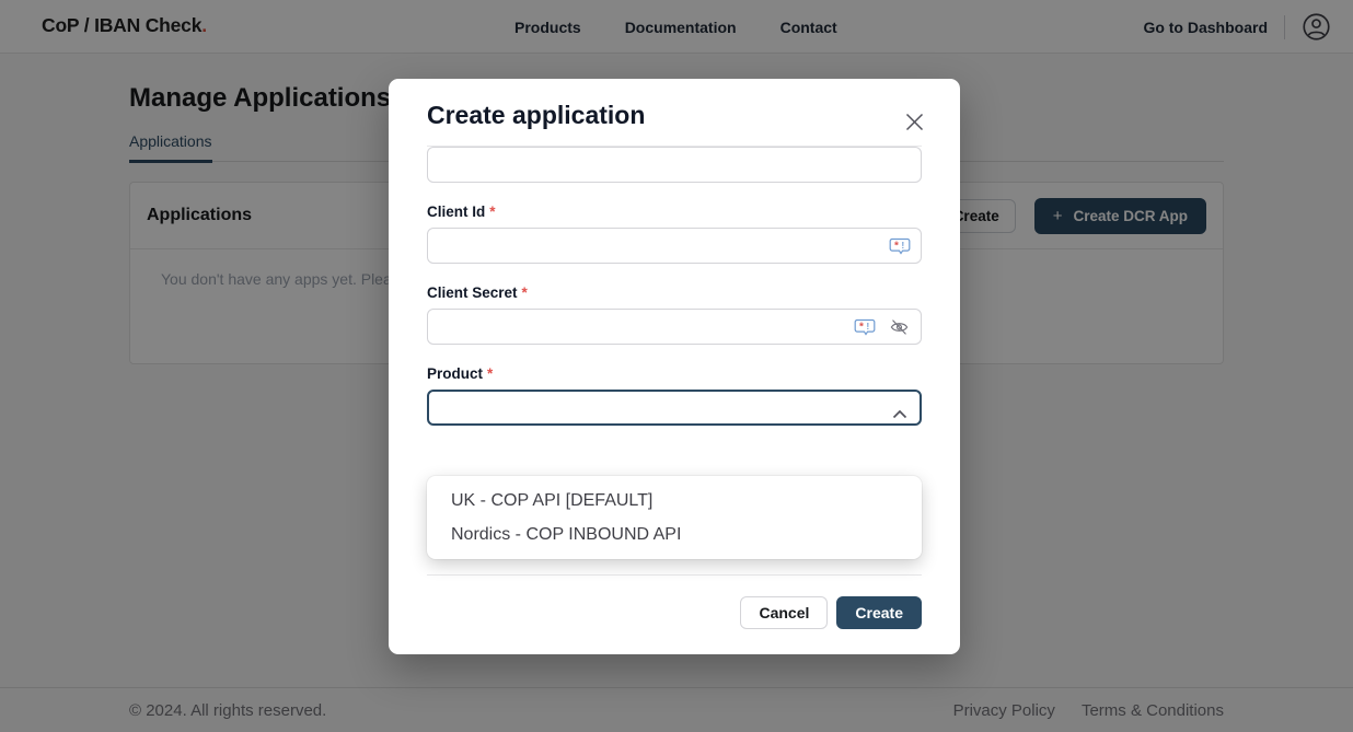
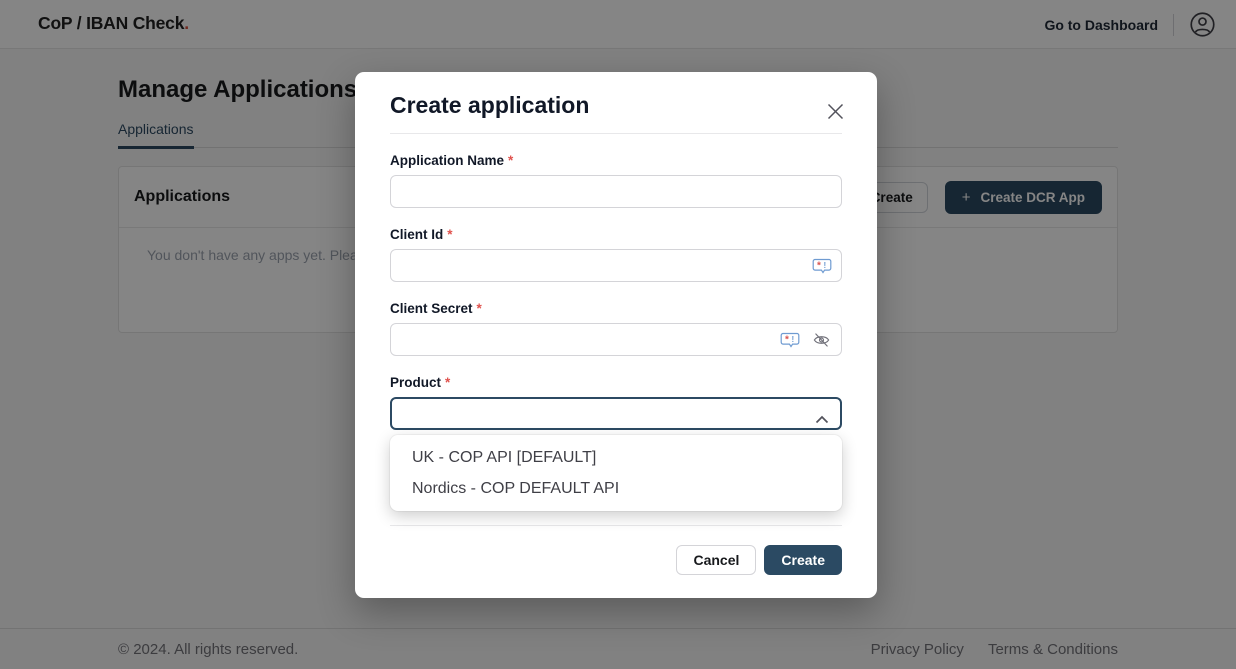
  CoP / IBAN Check.
- Products
- Documentation
- Contact
  Go to Dashboard
  Manage Applications
  Applications
  Applications
  reate
  +
  Create DCR App
  You don't have any apps yet. Plea
  © 2024. All rights reserved.
  Privacy Policy
  Terms & Conditions
  Create application
+ Application Name *
  Client Id *
  *
  !
  Client Secret *
  *
  !
  Product *
  UK - COP API [DEFAULT]
- Nordics - COP INBOUND API
+ Nordics - COP DEFAULT API
  Cancel
  Create
